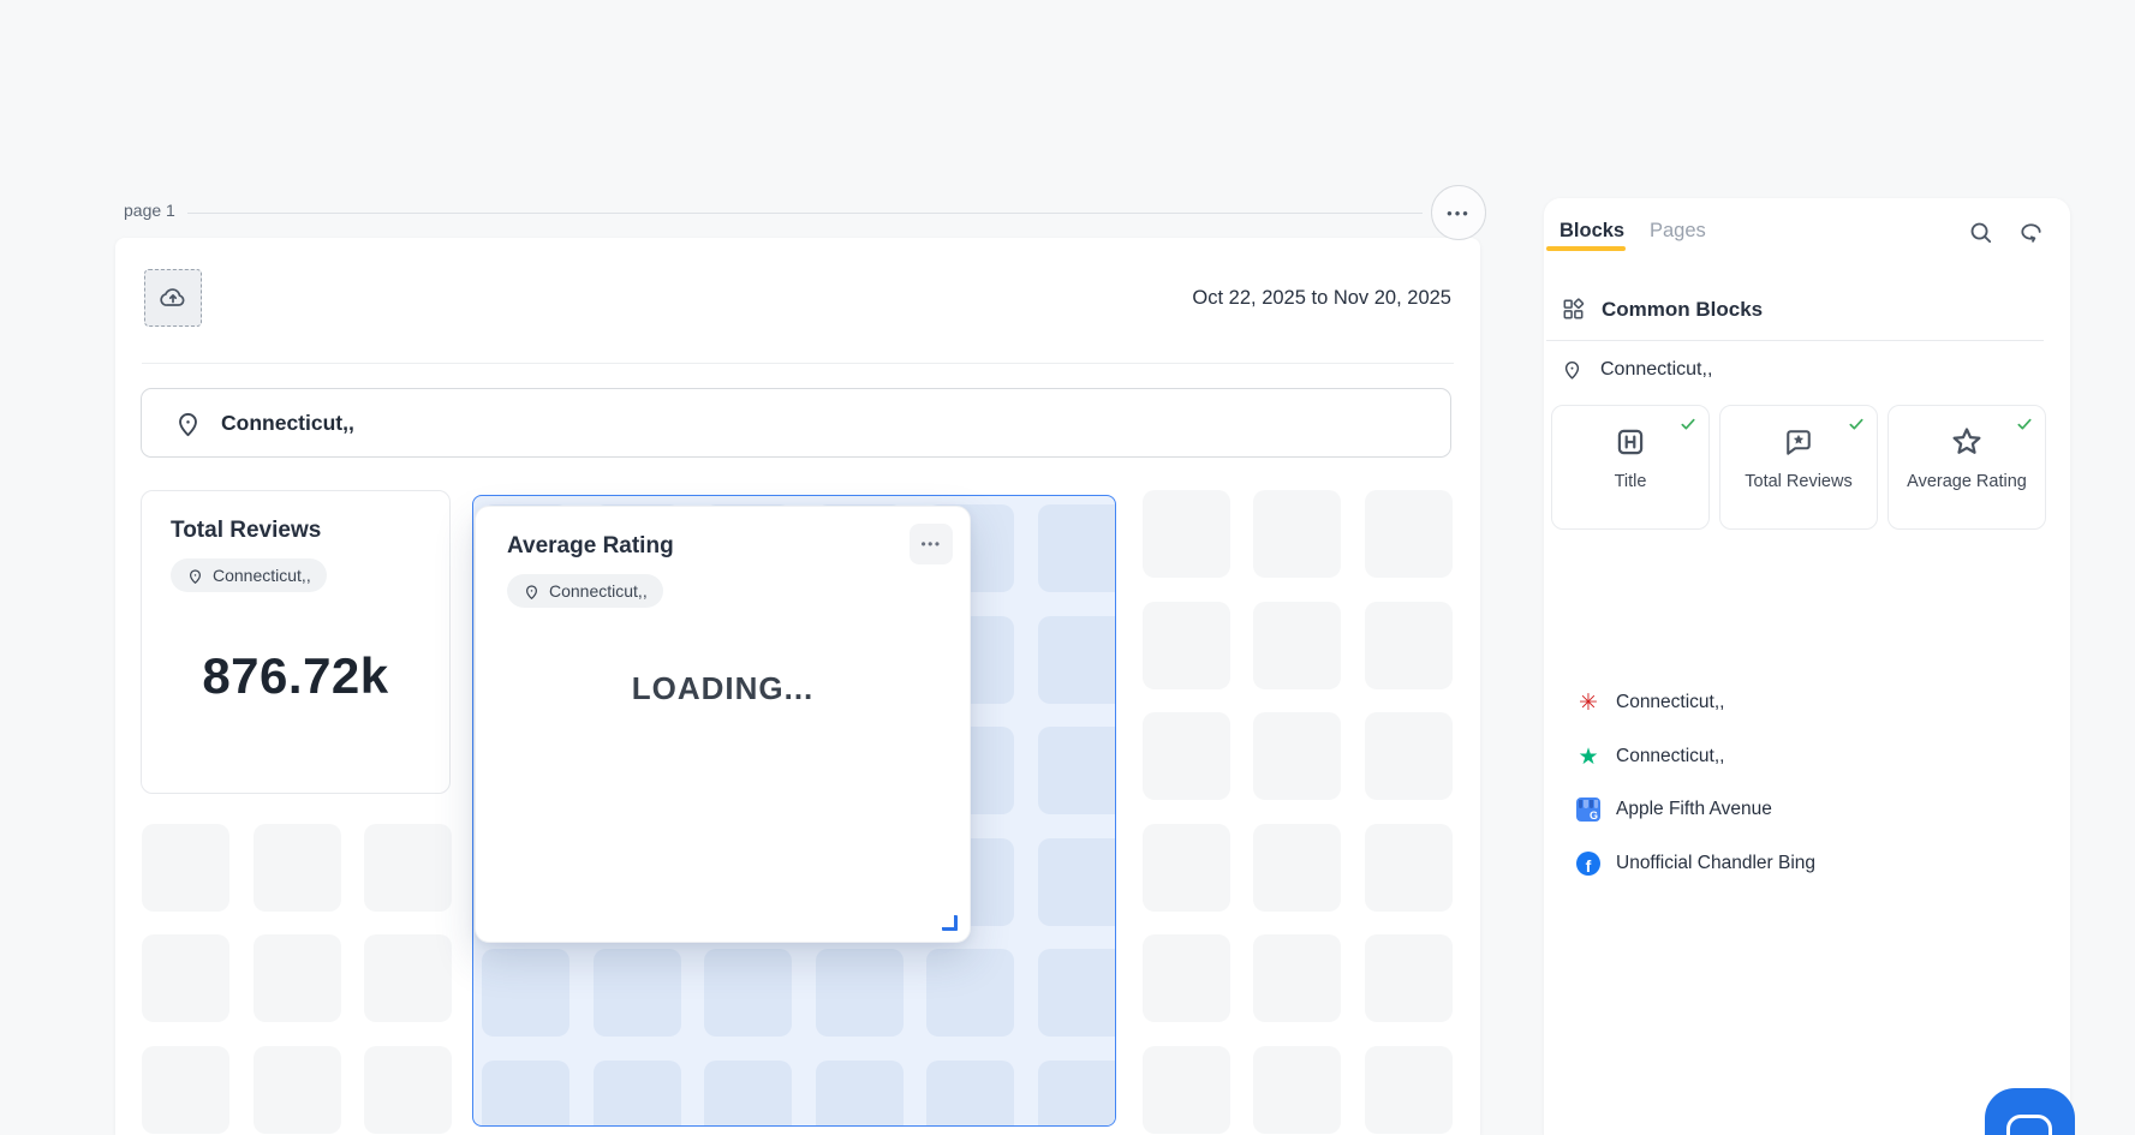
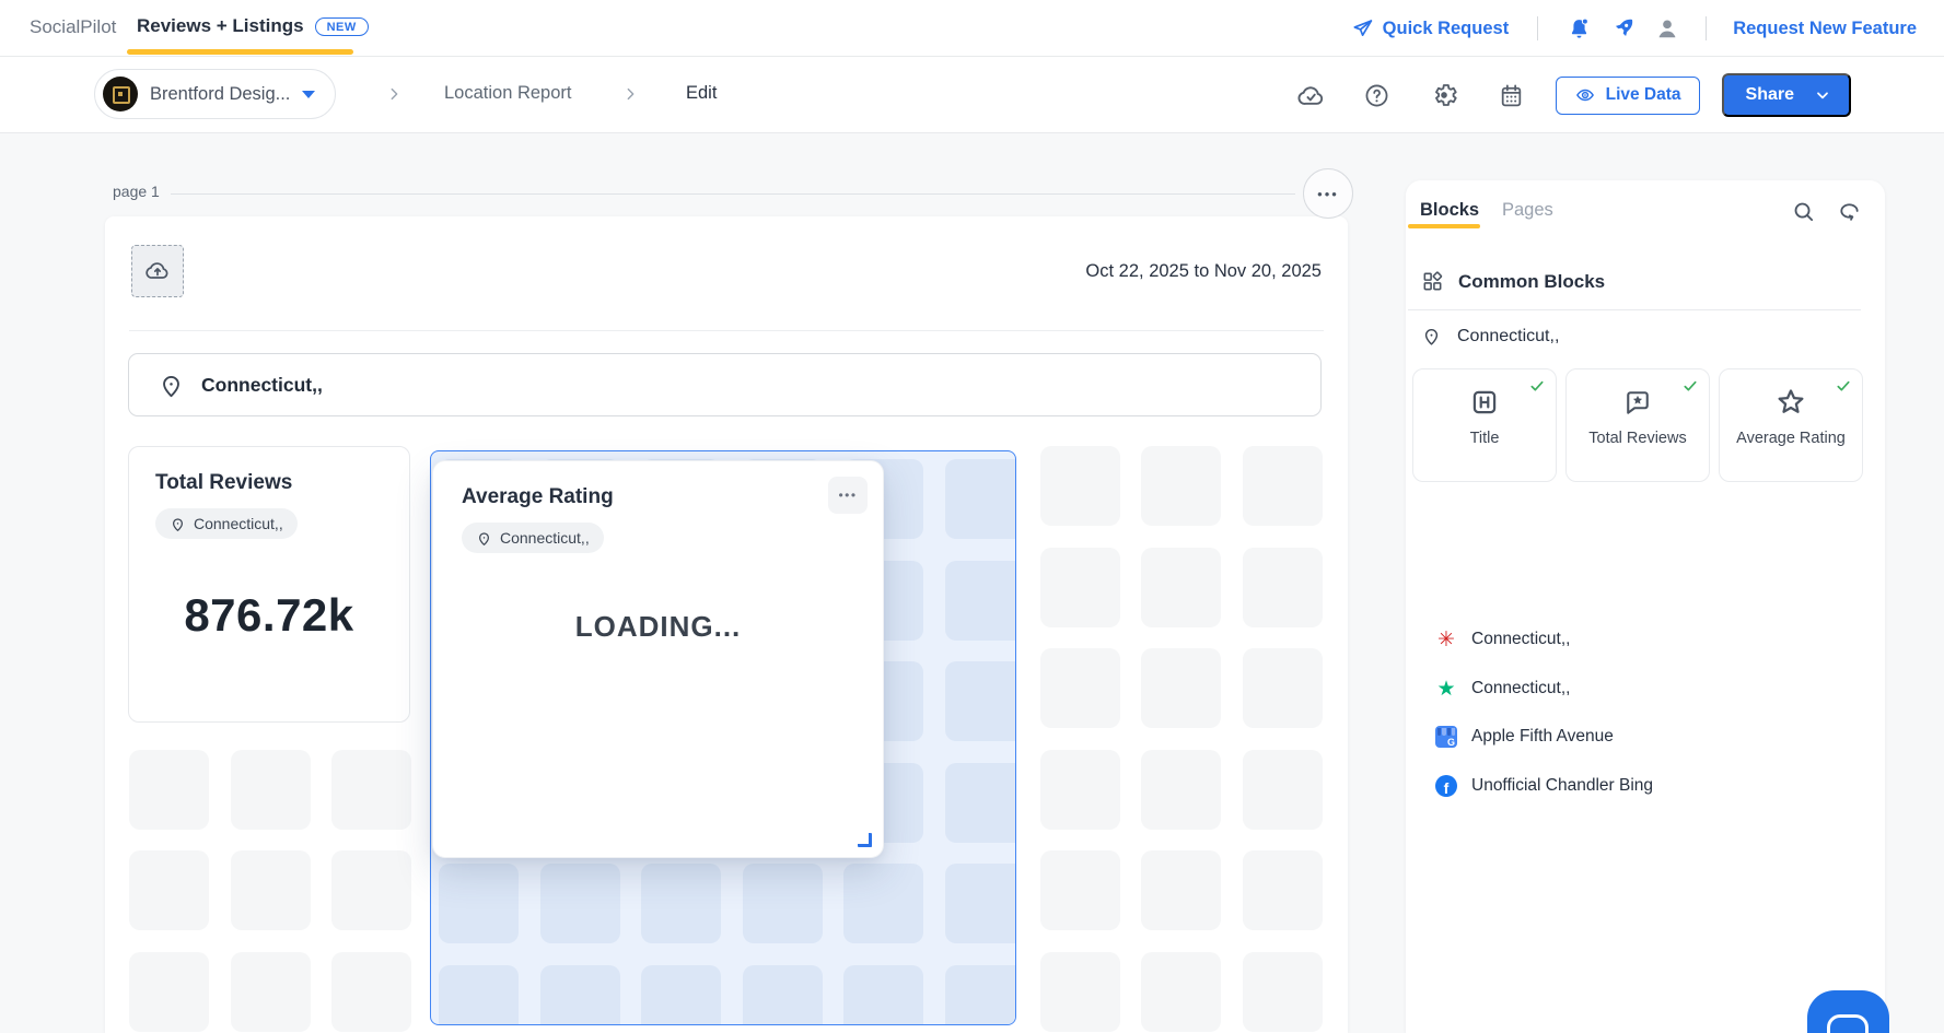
+ SocialPilot
+ Reviews + Listings
+ NEW
+ Quick Request
+ Request New Feature
+ Brentford Desig...
+ Location Report
+ Edit
+ Live Data
+ Share
  page 1
  •••
  Oct 22, 2025 to Nov 20, 2025
  Connecticut,,
  Total Reviews
  Connecticut,,
  876.72k
  Average Rating
  •••
  Connecticut,,
  LOADING...
  Blocks
  Pages
  Common Blocks
  Connecticut,,
  Title
  Total Reviews
  Average Rating
  ✳
  Connecticut,,
  ★
  Connecticut,,
  G
  Apple Fifth Avenue
  f
  Unofficial Chandler Bing
